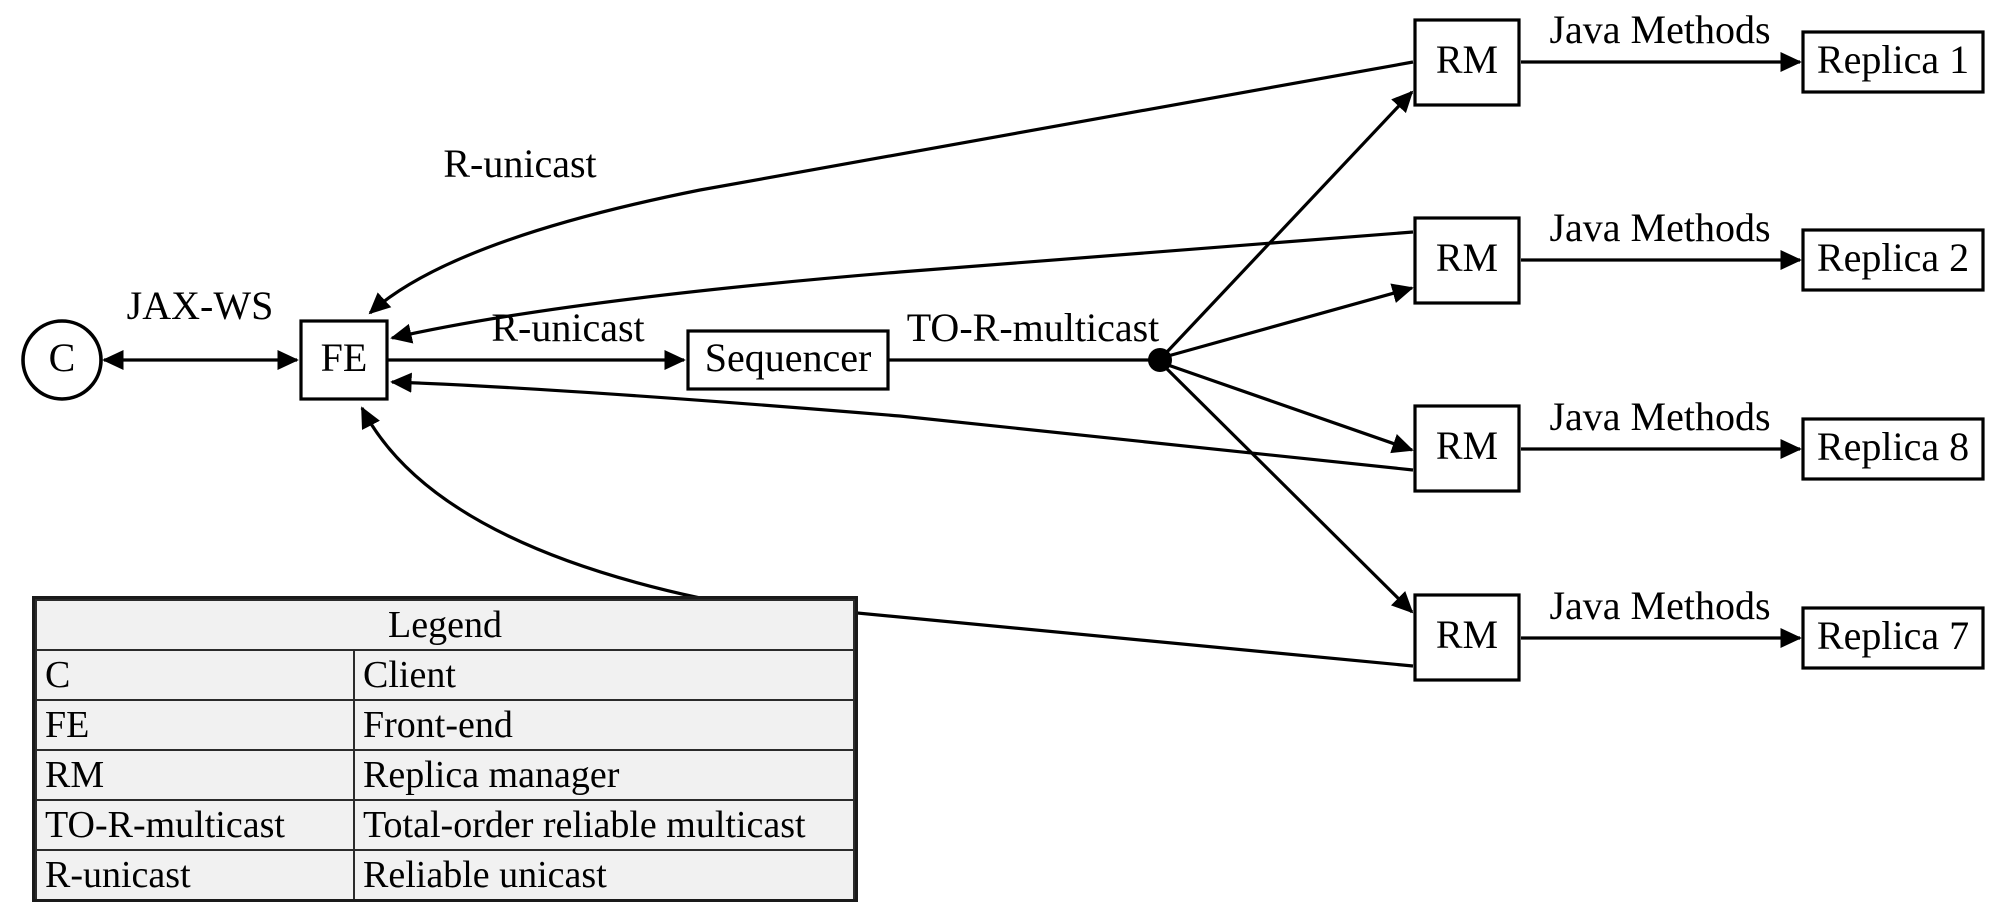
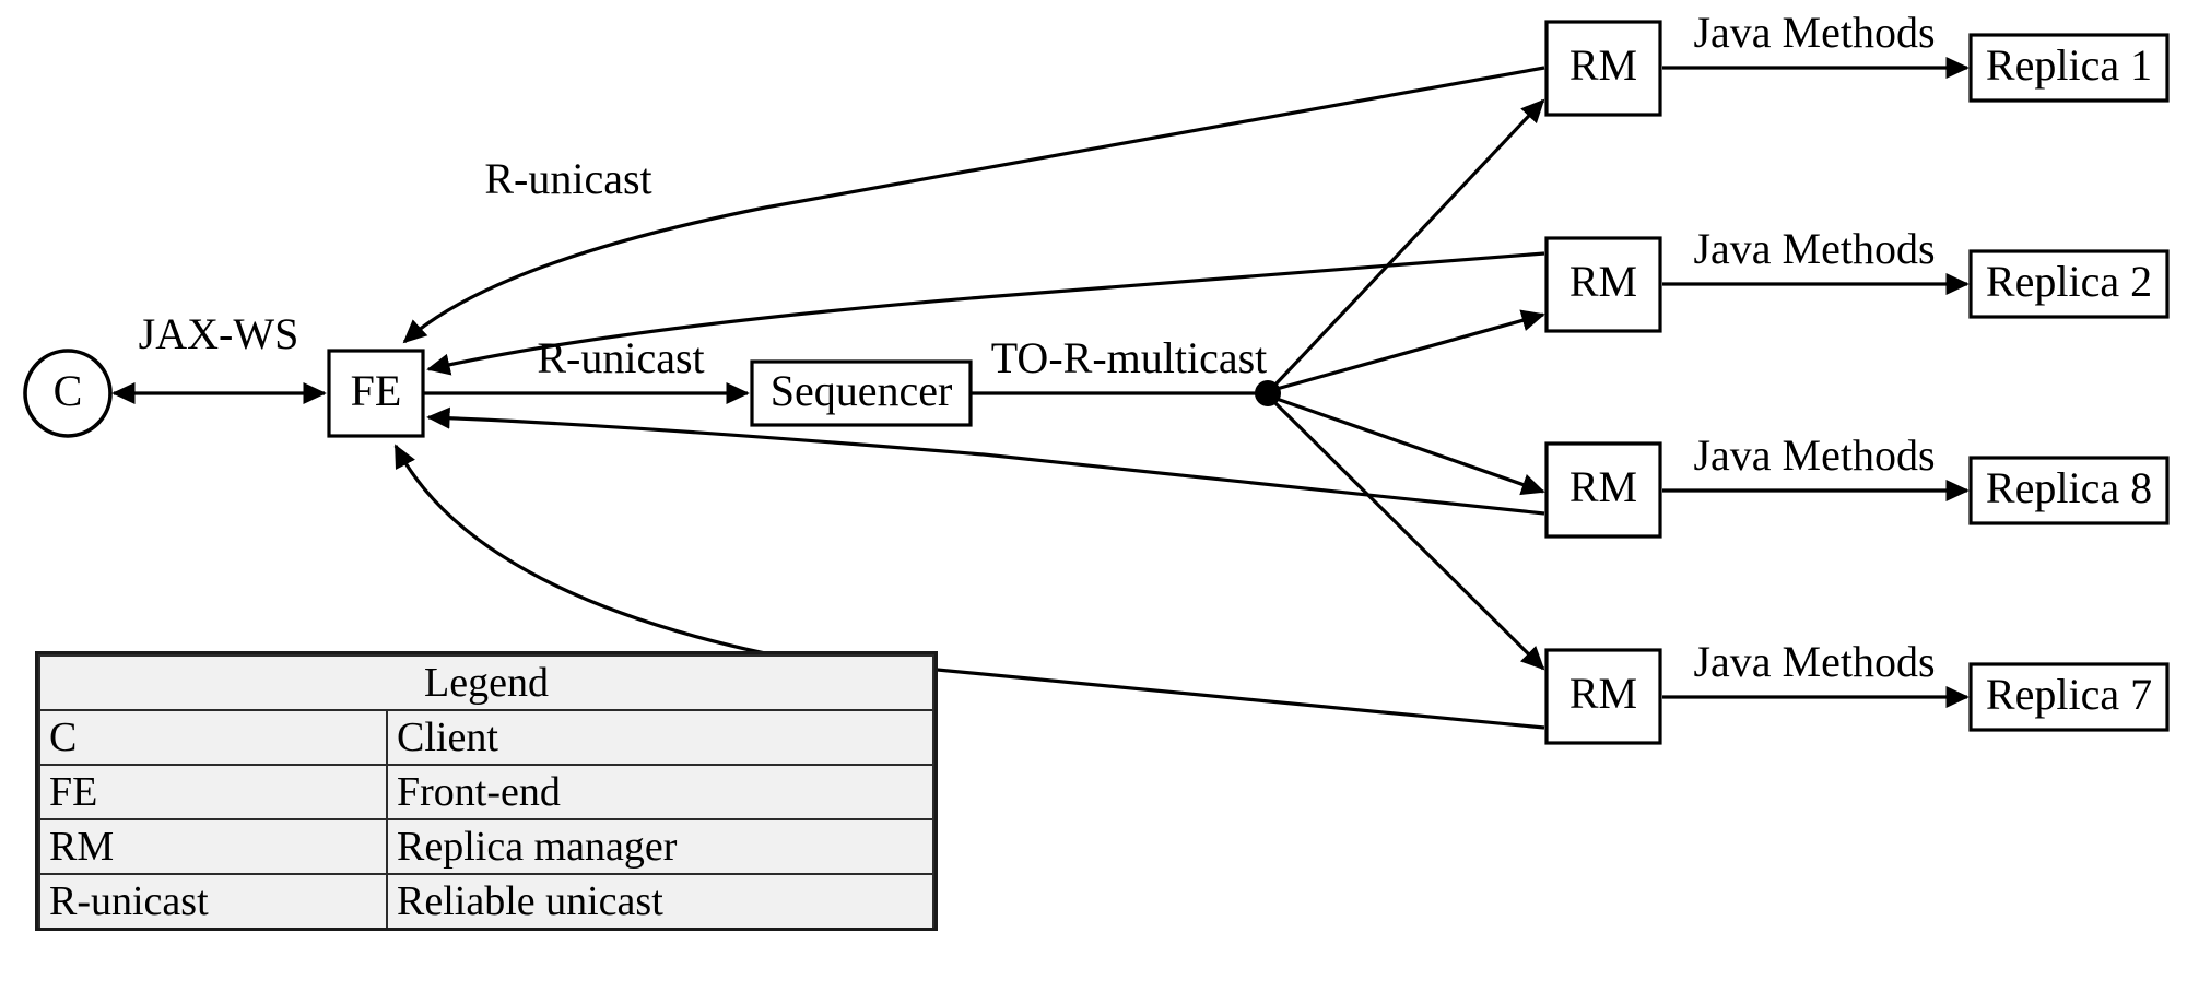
  C
  FE
  Sequencer
  RM
  RM
  RM
  RM
  Replica 1
  Replica 2
  Replica 8
  Replica 7
  JAX-WS
  R-unicast
  R-unicast
  TO-R-multicast
  Java Methods
  Java Methods
  Java Methods
  Java Methods
  Legend
  C	Client
  FE	Front-end
  RM	Replica manager
- TO-R-multicast	Total-order reliable multicast
  R-unicast	Reliable unicast
